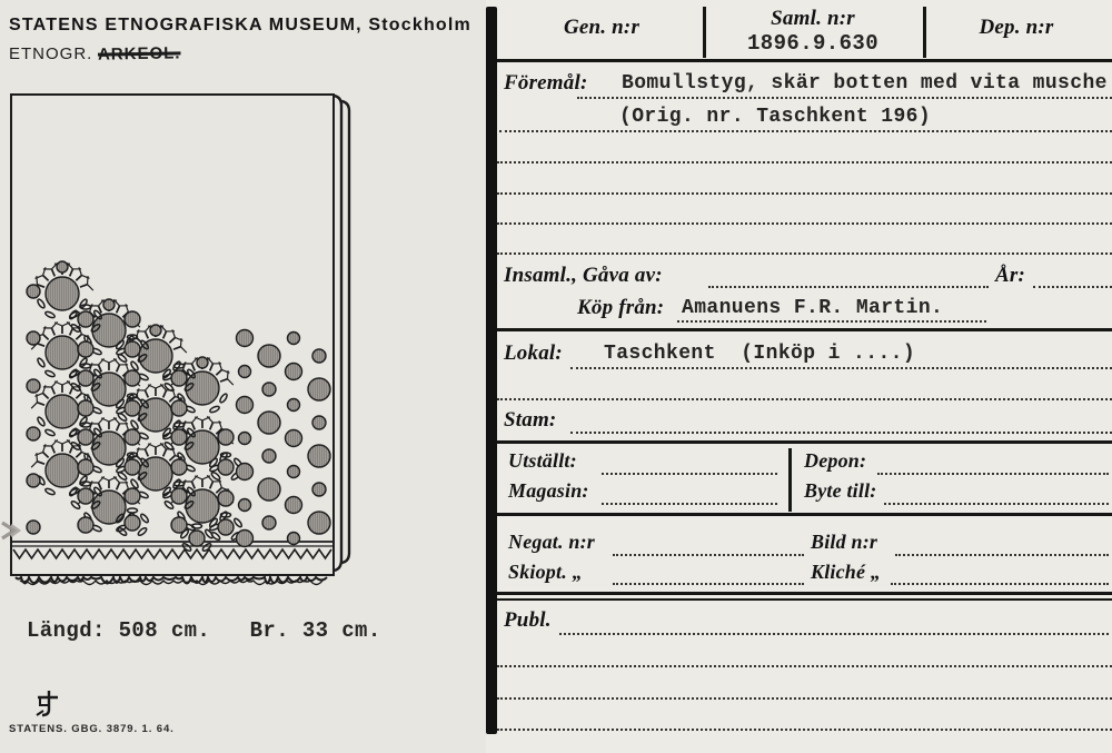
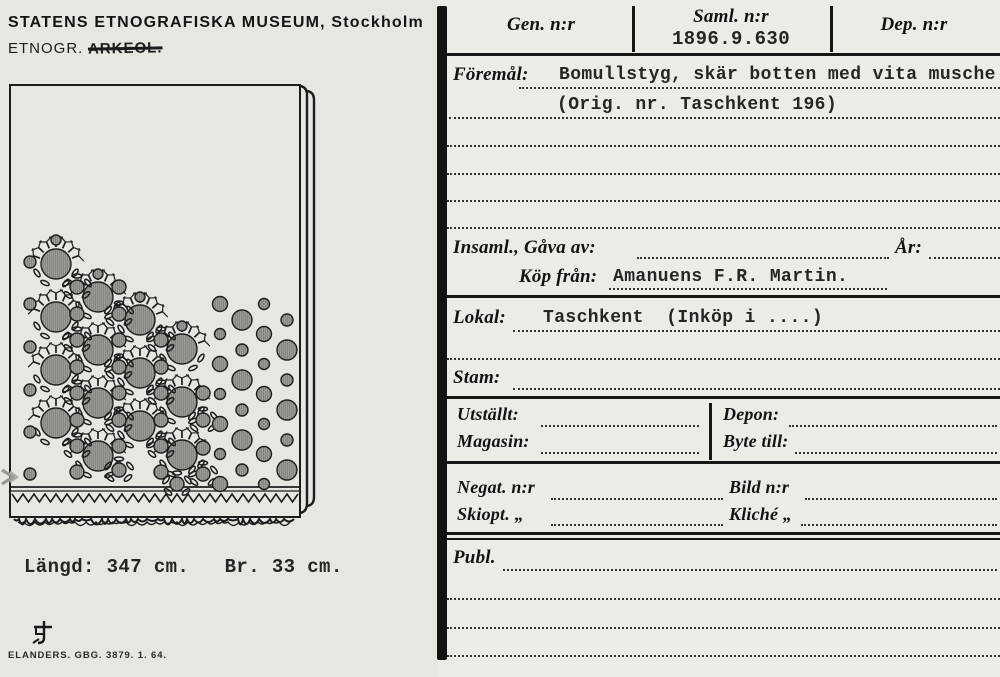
  STATENS ETNOGRAFISKA MUSEUM, Stockholm
  ETNOGR.
  ARKEOL.
- Längd: 508 cm. Br. 33 cm.
+ Längd: 347 cm. Br. 33 cm.
- STATENS. GBG. 3879. 1. 64.
+ ELANDERS. GBG. 3879. 1. 64.
  Gen. n:r
  Saml. n:r
  1896.9.630
  Dep. n:r
  Föremål:
  Bomullstyg, skär botten med vita musche
  (Orig. nr. Taschkent 196)
  Insaml., Gåva av:
  År:
  Köp från:
  Amanuens F.R. Martin.
  Lokal:
  Taschkent (Inköp i ....)
  Stam:
  Utställt:
  Depon:
  Magasin:
  Byte till:
  Negat. n:r
  Bild n:r
  Skiopt. „
  Kliché „
  Publ.
